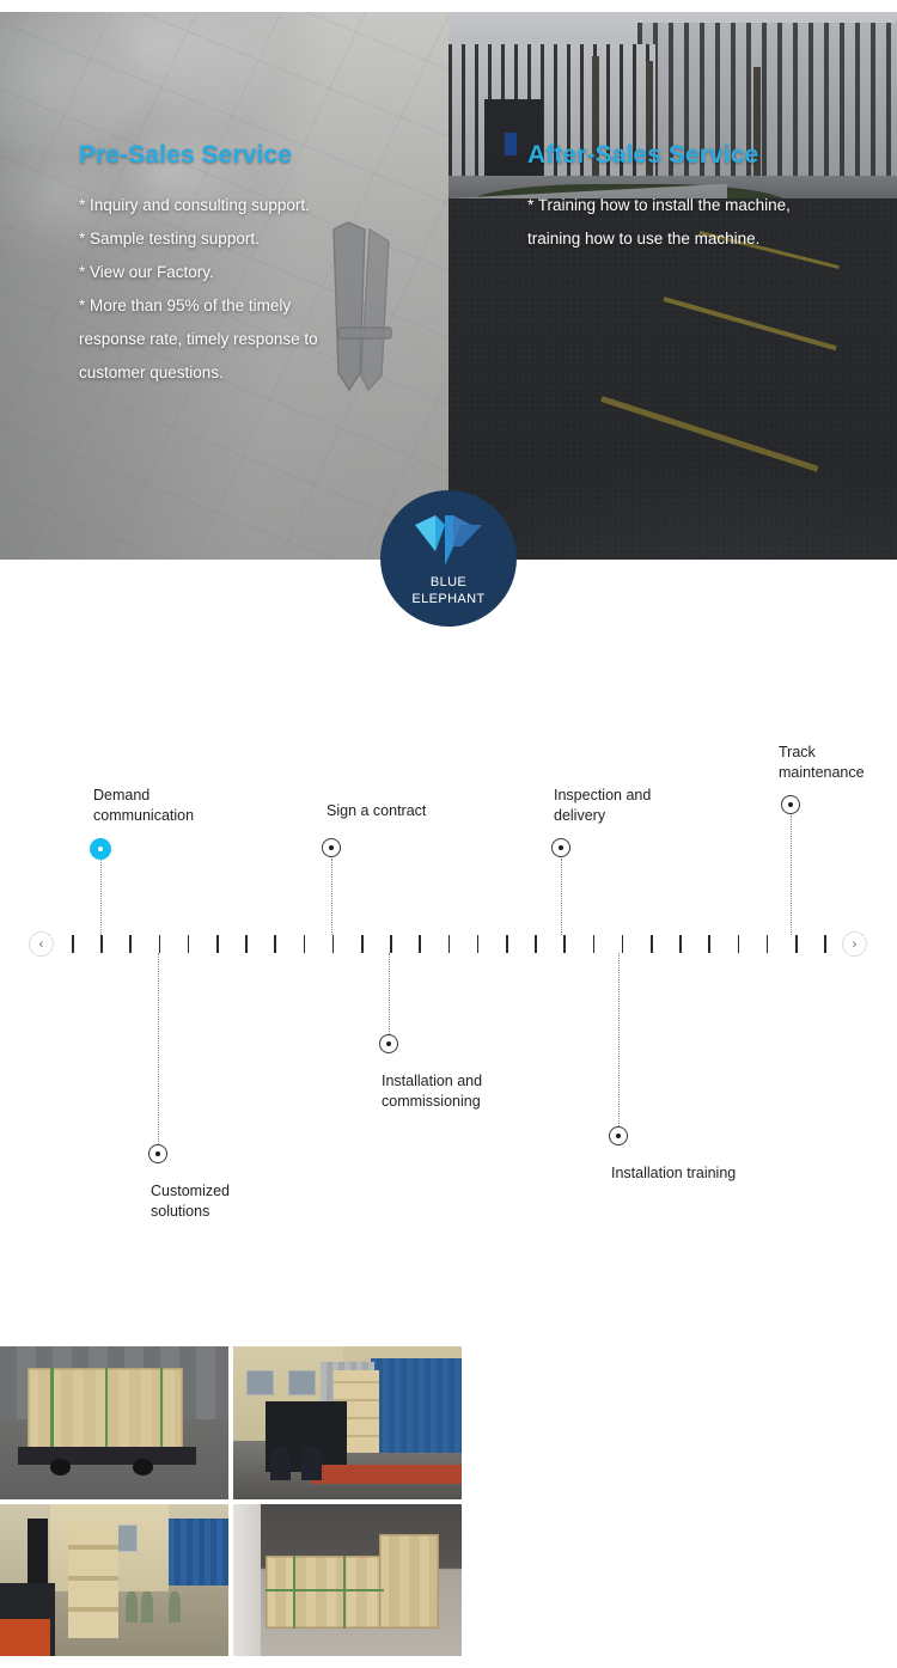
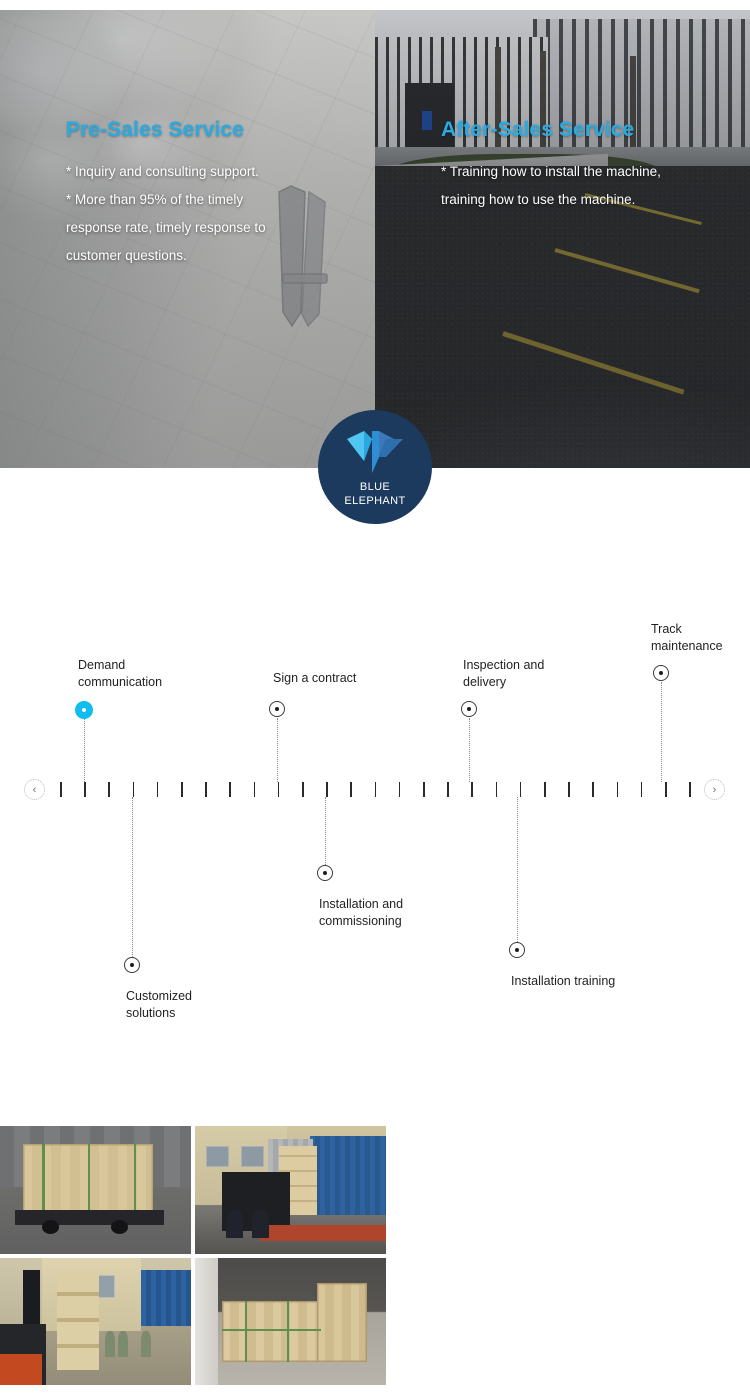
  Pre-Sales Service
  * Inquiry and consulting support.
- * Sample testing support.
- * View our Factory.
  * More than 95% of the timely
  response rate, timely response to
  customer questions.
  After-Sales Service
  * Training how to install the machine,
  training how to use the machine.
  BLUE
  ELEPHANT
  ‹
  ›
  Demand
  communication
  Customized
  solutions
  Sign a contract
  Installation and
  commissioning
  Inspection and
  delivery
  Installation training
  Track
  maintenance
